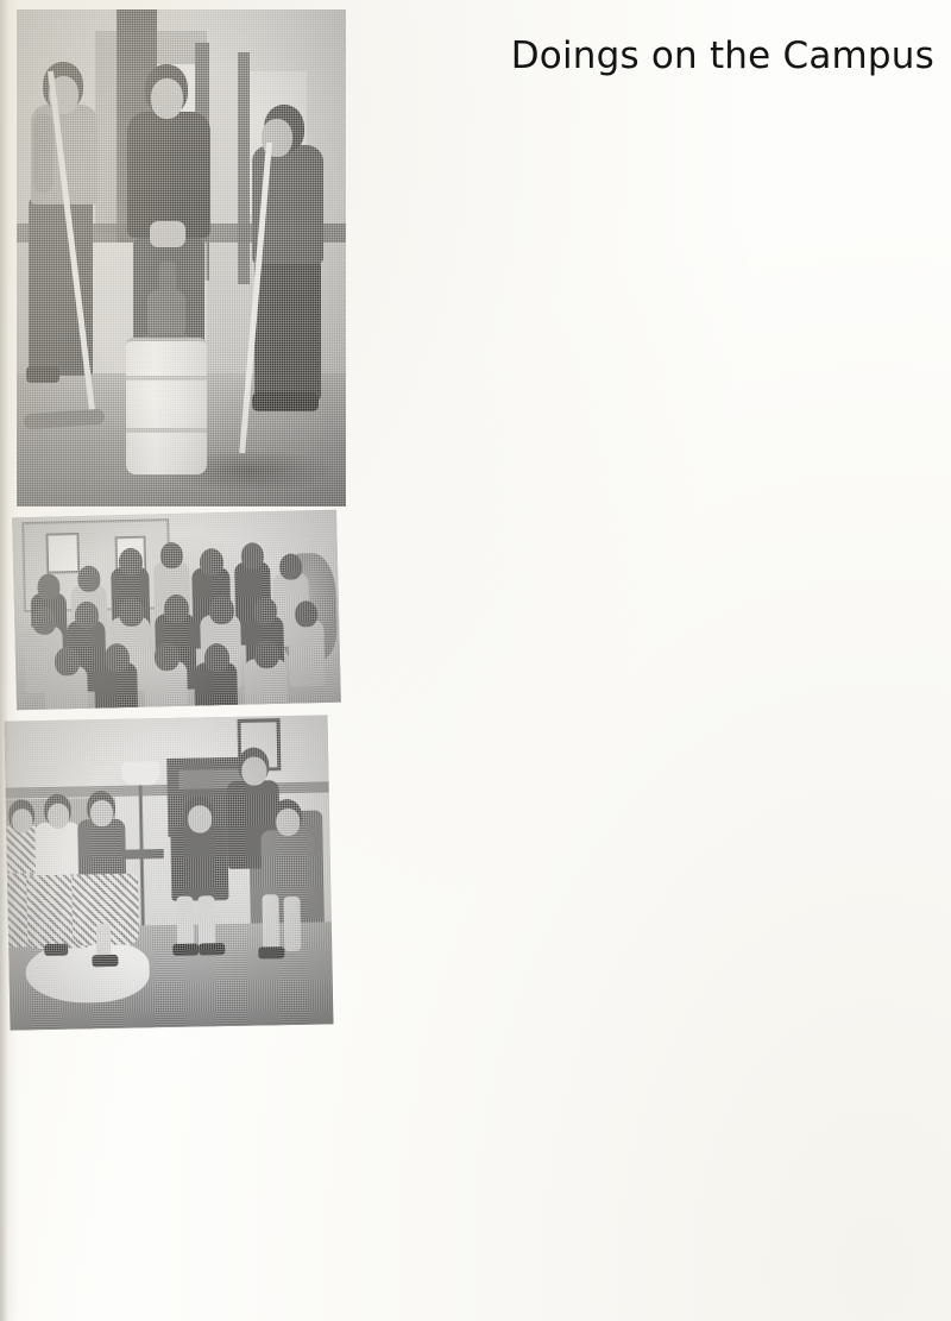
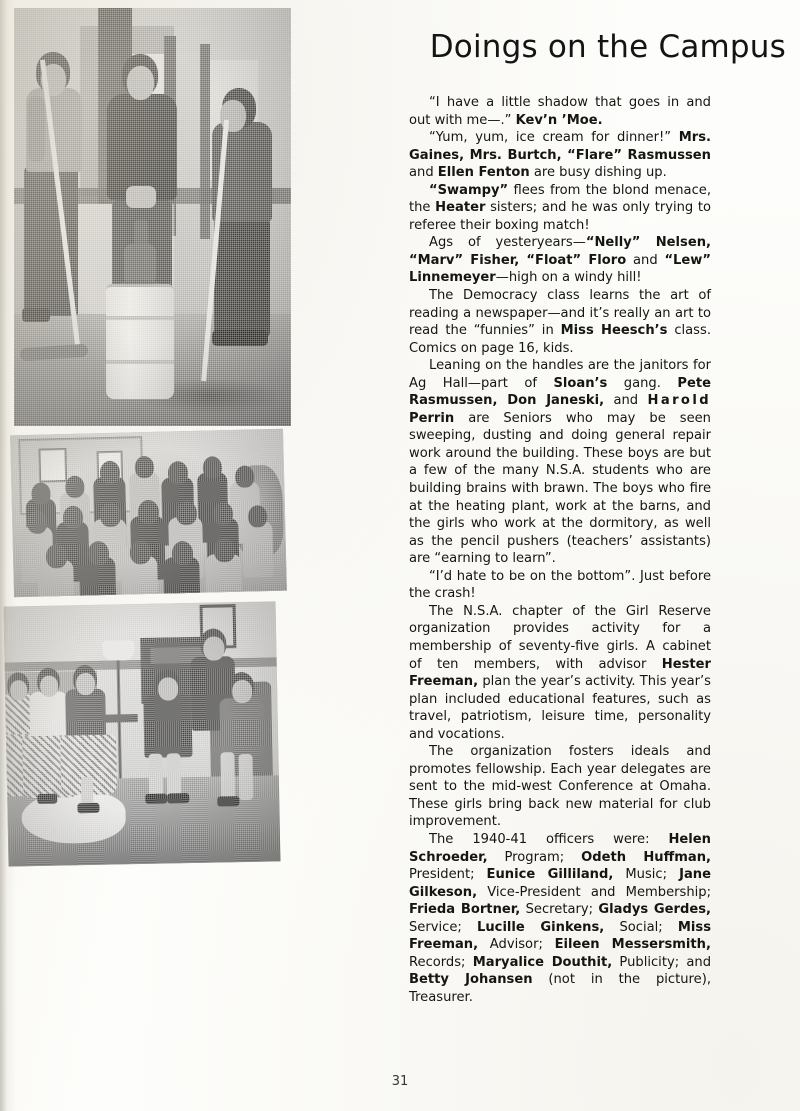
  Doings on the Campus
+ “I have a little shadow that goes in and out with me—.” Kev’n ’Moe.
+ “Yum, yum, ice cream for dinner!” Mrs. Gaines, Mrs. Burtch, “Flare” Rasmussen and Ellen Fenton are busy dishing up.
+ “Swampy” flees from the blond menace, the Heater sisters; and he was only trying to referee their boxing match!
+ Ags of yesteryears—“Nelly” Nelsen, “Marv” Fisher, “Float” Floro and “Lew” Linnemeyer—high on a windy hill!
+ The Democracy class learns the art of reading a newspaper—and it’s really an art to read the “funnies” in Miss Heesch’s class. Comics on page 16, kids.
+ Leaning on the handles are the janitors for Ag Hall—part of Sloan’s gang. Pete Rasmussen, Don Janeski, and Harold Perrin are Seniors who may be seen sweeping, dusting and doing general repair work around the building. These boys are but a few of the many N.S.A. students who are building brains with brawn. The boys who fire at the heating plant, work at the barns, and the girls who work at the dormitory, as well as the pencil pushers (teachers’ assistants) are “earning to learn”.
+ “I’d hate to be on the bottom”. Just before the crash!
+ The N.S.A. chapter of the Girl Reserve organization provides activity for a membership of seventy-five girls. A cabinet of ten members, with advisor Hester Freeman, plan the year’s activity. This year’s plan included educational features, such as travel, patriotism, leisure time, personality and vocations.
+ The organization fosters ideals and promotes fellowship. Each year delegates are sent to the mid-west Conference at Omaha. These girls bring back new material for club improvement.
+ The 1940-41 officers were: Helen Schroeder, Program; Odeth Huffman, President; Eunice Gilliland, Music; Jane Gilkeson, Vice-President and Membership; Frieda Bortner, Secretary; Gladys Gerdes, Service; Lucille Ginkens, Social; Miss Freeman, Advisor; Eileen Messersmith, Records; Maryalice Douthit, Publicity; and Betty Johansen (not in the picture), Treasurer.
+ 31
